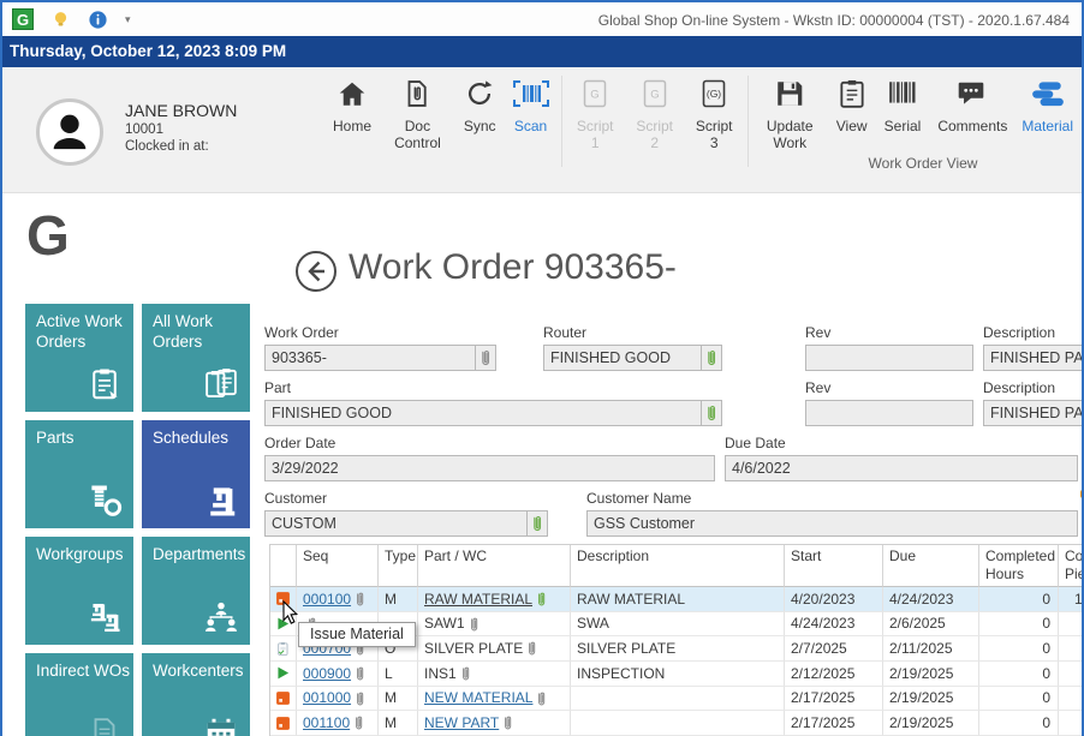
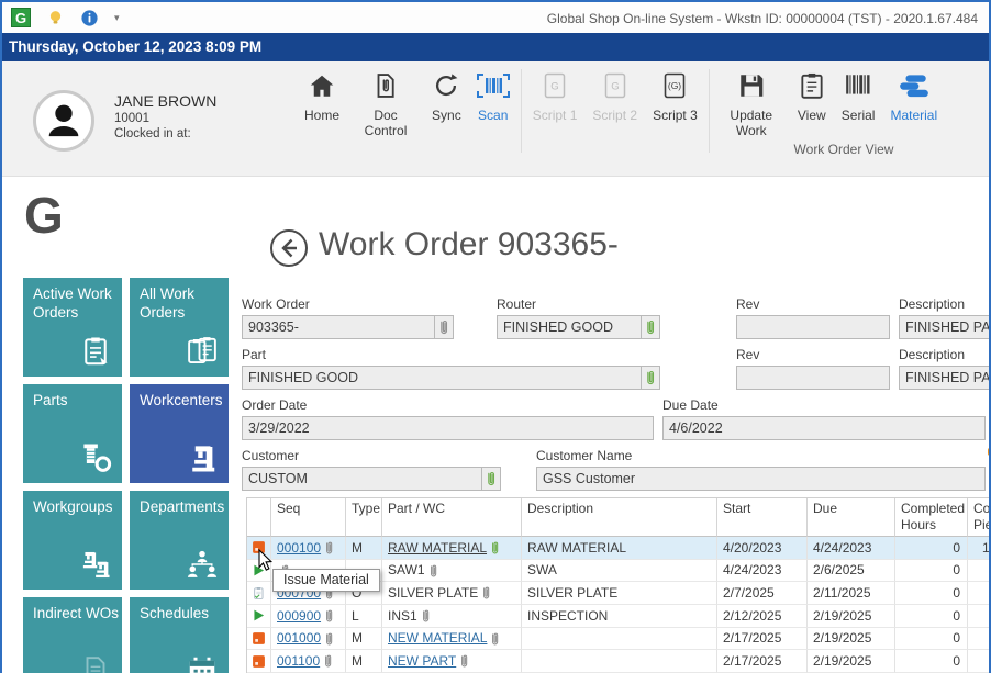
  G
  ▾
  Global Shop On-line System - Wkstn ID: 00000004 (TST) - 2020.1.67.484
  Thursday, October 12, 2023 8:09 PM
  JANE BROWN
  10001
  Clocked in at:
  Home
  Doc Control
  Sync
  Scan
  Script 1
  Script 2
  Script 3
  Update Work
  View
  Serial
- Comments
  Material
  Work Order View
  G
  Active Work Orders
  All Work Orders
  Parts
- Schedules
+ Workcenters
  Workgroups
  Departments
  Indirect WOs
- Workcenters
+ Schedules
  Work Order 903365-
  Work Order
  903365-
  Router
  FINISHED GOOD
  Rev
  Description
  FINISHED PA
  Part
  FINISHED GOOD
  Rev
  Description
  FINISHED PA
  Order Date
  3/29/2022
  Due Date
  4/6/2022
  Customer
  CUSTOM
  Customer Name
  GSS Customer
  Seq
  Type
  Part / WC
  Description
  Start
  Due
  Completed Hours
  000100
  M
  RAW MATERIAL
  RAW MATERIAL
  4/20/2023
  4/24/2023
  0
  SAW1
  SWA
  4/24/2023
  2/6/2025
  0
  000700
  O
  SILVER PLATE
  SILVER PLATE
  2/7/2025
  2/11/2025
  0
  000900
  L
  INS1
  INSPECTION
  2/12/2025
  2/19/2025
  0
  001000
  M
  NEW MATERIAL
  2/17/2025
  2/19/2025
  0
  001100
  M
  NEW PART
  2/17/2025
  2/19/2025
  0
  Issue Material
